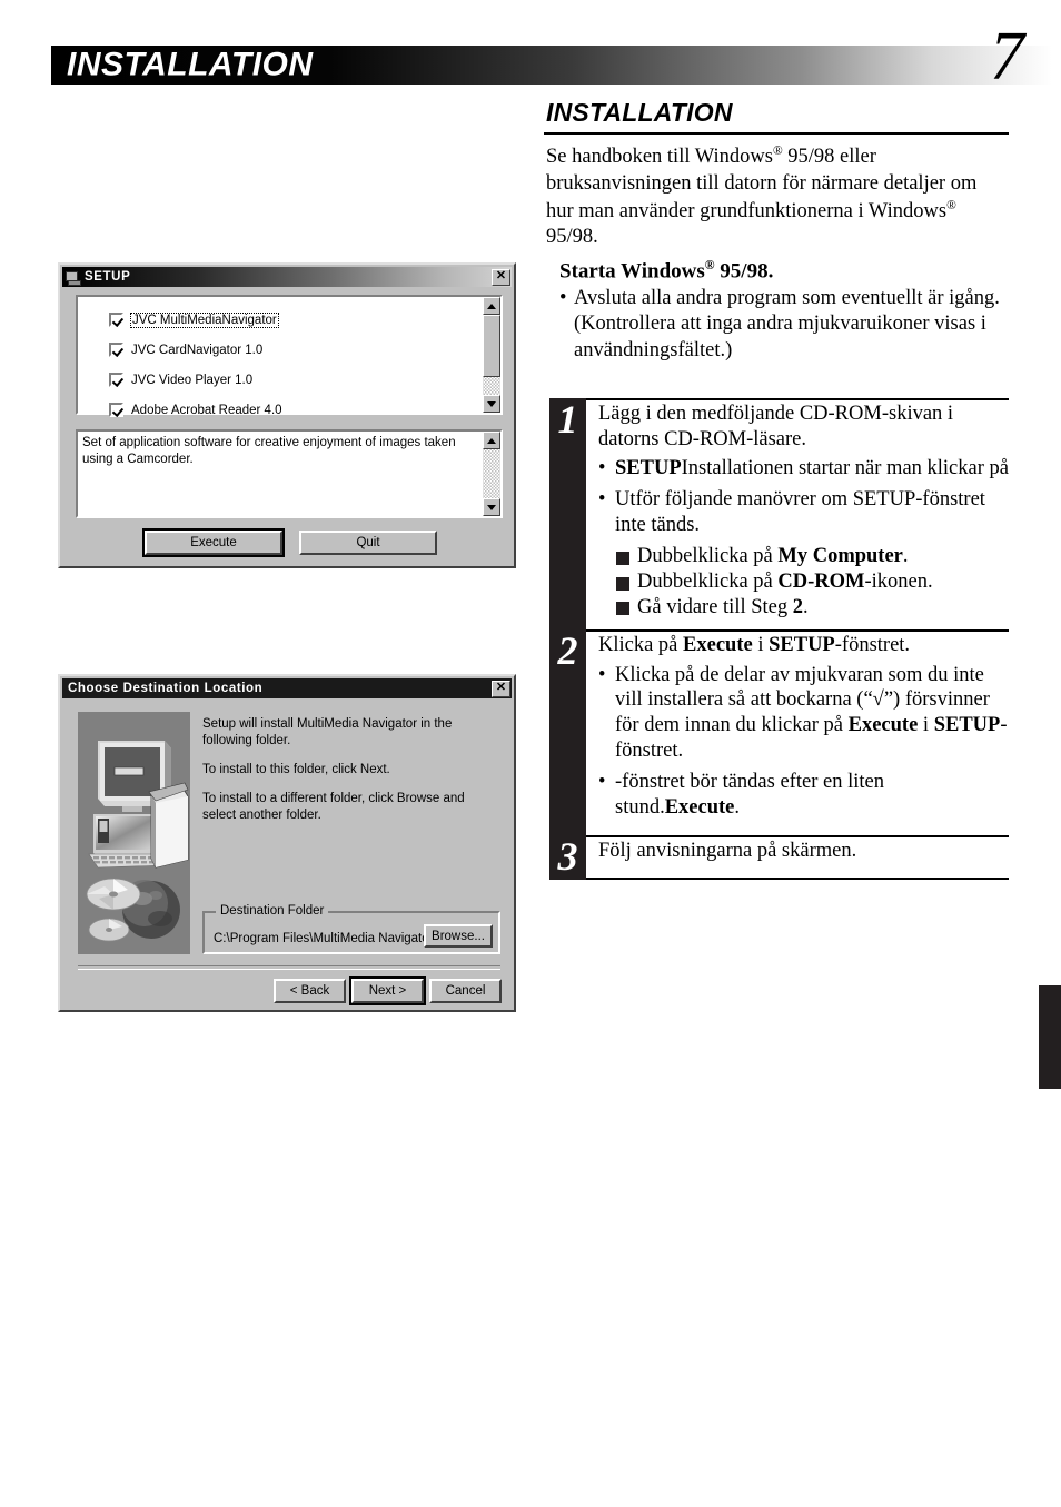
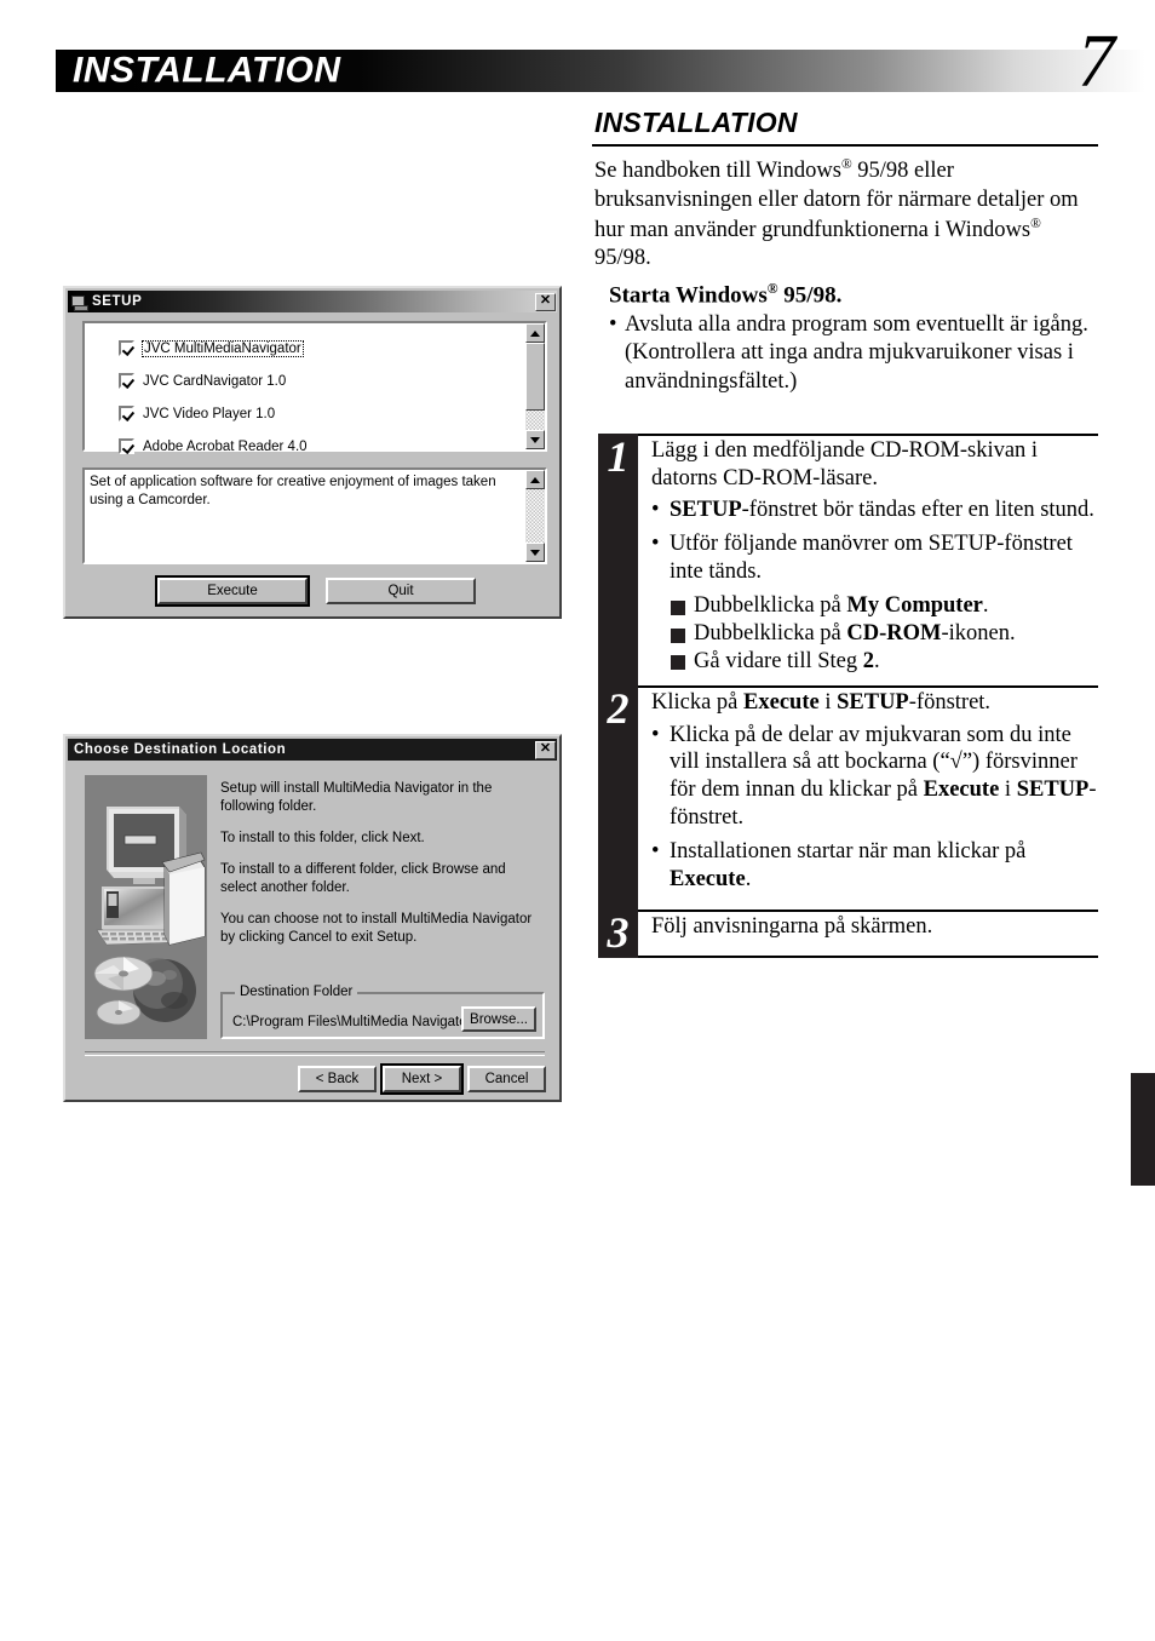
  INSTALLATION
  7
  INSTALLATION
- Se handboken till Windows® 95/98 eller bruksanvisningen till datorn för närmare detaljer om hur man använder grundfunktionerna i Windows® 95/98.
+ Se handboken till Windows® 95/98 eller bruksanvisningen eller datorn för närmare detaljer om hur man använder grundfunktionerna i Windows® 95/98.
  Starta Windows® 95/98.
  •
  Avsluta alla andra program som eventuellt är igång. (Kontrollera att inga andra mjukvaruikoner visas i användningsfältet.)
  1
  Lägg i den medföljande CD-ROM-skivan i datorns CD-ROM-läsare.
  •
- SETUPInstallationen startar när man klickar på
+ SETUP-fönstret bör tändas efter en liten stund.
  •
  Utför följande manövrer om SETUP-fönstret inte tänds.
  Dubbelklicka på My Computer.
  Dubbelklicka på CD-ROM-ikonen.
  Gå vidare till Steg 2.
  2
  Klicka på Execute i SETUP-fönstret.
  •
  Klicka på de delar av mjukvaran som du inte vill installera så att bockarna (“√”) försvinner för dem innan du klickar på Execute i SETUP-fönstret.
  •
- -fönstret bör tändas efter en liten stund.Execute.
+ Installationen startar när man klickar på Execute.
  3
  Följ anvisningarna på skärmen.
  SETUP
  ✕
  JVC MultiMediaNavigator
  JVC CardNavigator 1.0
  JVC Video Player 1.0
  Adobe Acrobat Reader 4.0
  Set of application software for creative enjoyment of images taken using a Camcorder.
  Execute
  Quit
  Choose Destination Location
  ✕
  Setup will install MultiMedia Navigator in the following folder.
  To install to this folder, click Next.
  To install to a different folder, click Browse and select another folder.
+ You can choose not to install MultiMedia Navigator by clicking Cancel to exit Setup.
  Destination Folder
  C:\Program Files\MultiMedia Navigat
  Browse...
  < Back
  Next >
  Cancel
